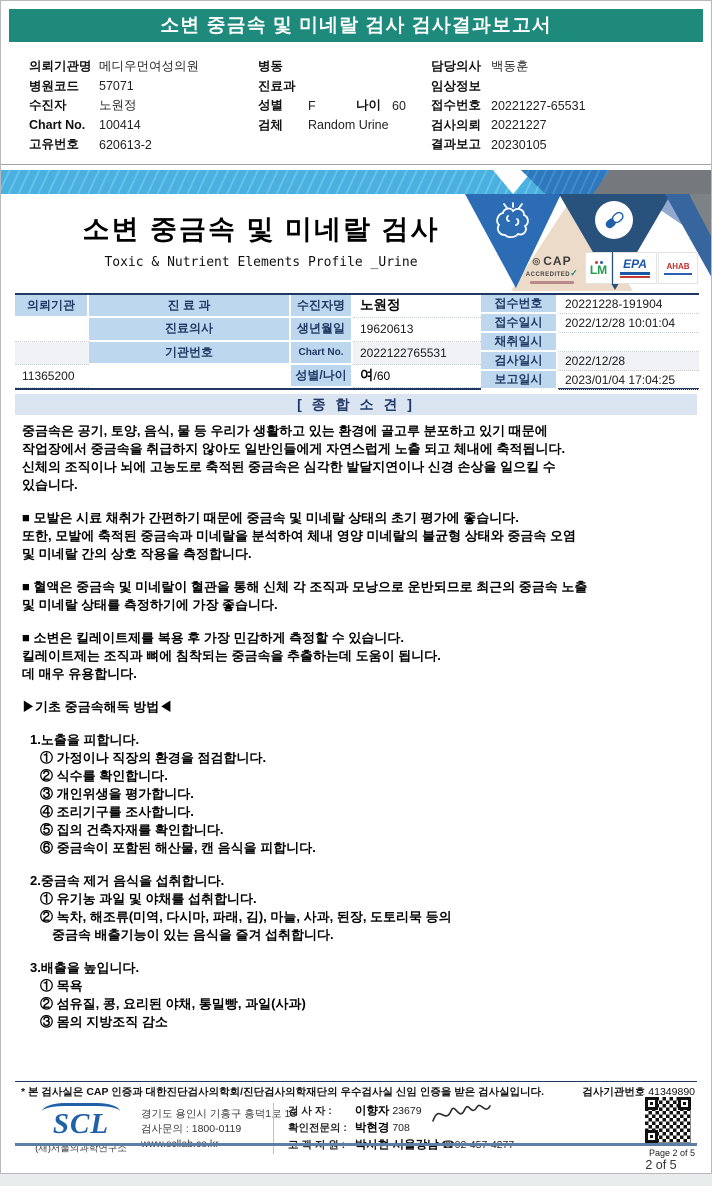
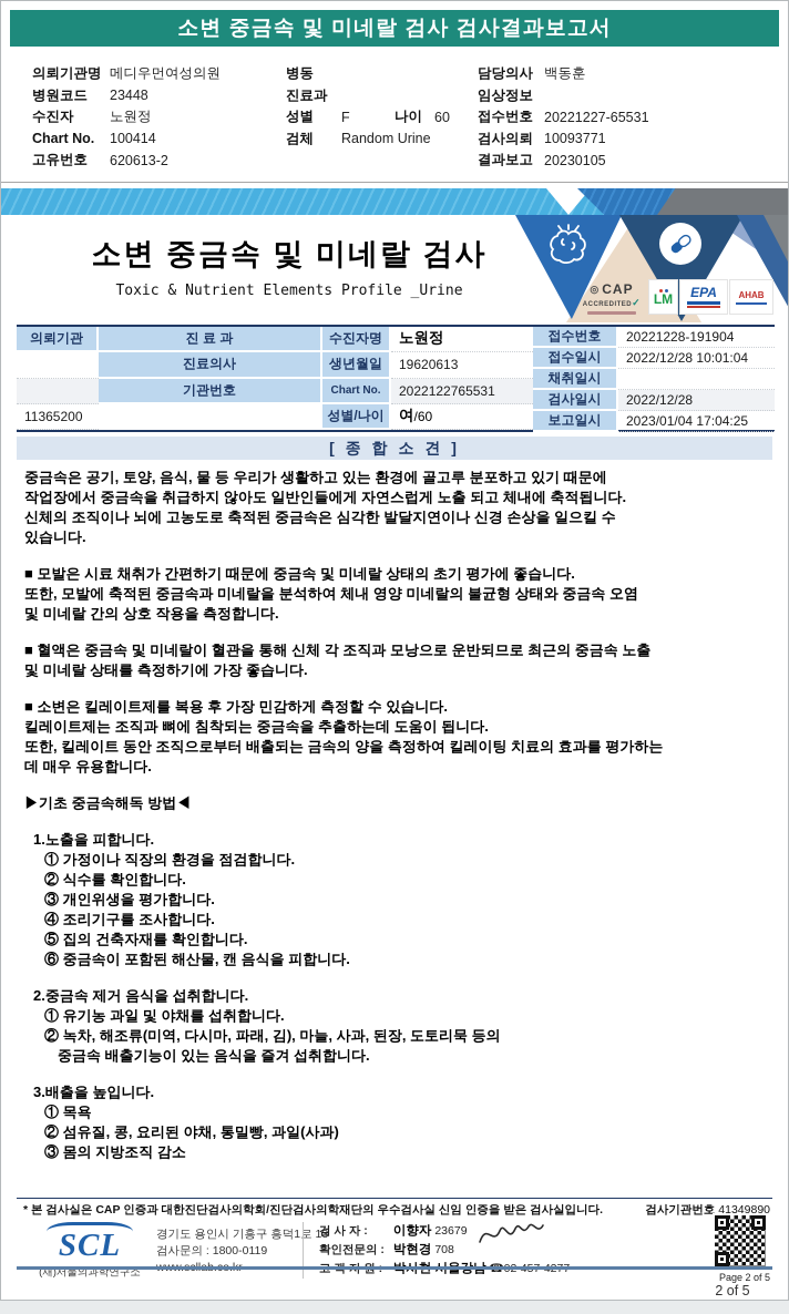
  소변 중금속 및 미네랄 검사 검사결과보고서
  의뢰기관명
  메디우먼여성의원
  병원코드
- 57071
+ 23448
  수진자
  노원정
  Chart No.
  100414
  고유번호
  620613-2
  병동
  진료과
  성별
  F
  나이
  60
  검체
  Random Urine
  담당의사
  백동훈
  임상정보
  접수번호
  20221227-65531
  검사의뢰
- 20221227
+ 10093771
  결과보고
  20230105
  ◎
  CAP
  LM
  EPA
  AHAB
  소변 중금속 및 미네랄 검사
  Toxic & Nutrient Elements Profile _Urine
  의뢰기관
  진 료 과
  진료의사
  기관번호
  11365200
  수진자명
  노원정
  생년월일
  19620613
  Chart No.
  2022122765531
  성별/나이
  여
  /60
  접수번호
  20221228-191904
  접수일시
  2022/12/28 10:01:04
  채취일시
  검사일시
  2022/12/28
  보고일시
  2023/01/04 17:04:25
  [ 종 합 소 견 ]
  중금속은 공기, 토양, 음식, 물 등 우리가 생활하고 있는 환경에 골고루 분포하고 있기 때문에
  작업장에서 중금속을 취급하지 않아도 일반인들에게 자연스럽게 노출 되고 체내에 축적됩니다.
  신체의 조직이나 뇌에 고농도로 축적된 중금속은 심각한 발달지연이나 신경 손상을 일으킬 수
  있습니다.
  ■ 모발은 시료 채취가 간편하기 때문에 중금속 및 미네랄 상태의 초기 평가에 좋습니다.
  또한, 모발에 축적된 중금속과 미네랄을 분석하여 체내 영양 미네랄의 불균형 상태와 중금속 오염
  및 미네랄 간의 상호 작용을 측정합니다.
  ■ 혈액은 중금속 및 미네랄이 혈관을 통해 신체 각 조직과 모낭으로 운반되므로 최근의 중금속 노출
  및 미네랄 상태를 측정하기에 가장 좋습니다.
  ■ 소변은 킬레이트제를 복용 후 가장 민감하게 측정할 수 있습니다.
  킬레이트제는 조직과 뼈에 침착되는 중금속을 추출하는데 도움이 됩니다.
+ 또한, 킬레이트 동안 조직으로부터 배출되는 금속의 양을 측정하여 킬레이팅 치료의 효과를 평가하는
  데 매우 유용합니다.
  ▶기초 중금속해독 방법◀
  1.노출을 피합니다.
  ① 가정이나 직장의 환경을 점검합니다.
  ② 식수를 확인합니다.
  ③ 개인위생을 평가합니다.
  ④ 조리기구를 조사합니다.
  ⑤ 집의 건축자재를 확인합니다.
  ⑥ 중금속이 포함된 해산물, 캔 음식을 피합니다.
  2.중금속 제거 음식을 섭취합니다.
  ① 유기농 과일 및 야채를 섭취합니다.
  ② 녹차, 해조류(미역, 다시마, 파래, 김), 마늘, 사과, 된장, 도토리묵 등의
  중금속 배출기능이 있는 음식을 즐겨 섭취합니다.
  3.배출을 높입니다.
  ① 목욕
  ② 섬유질, 콩, 요리된 야채, 통밀빵, 과일(사과)
  ③ 몸의 지방조직 감소
  * 본 검사실은 CAP 인증과 대한진단검사의학회/진단검사의학재단의 우수검사실 신임 인증을 받은 검사실입니다.
  검사기관번호 41349890
  SCL
  (재)서울의과학연구소
  경기도 용인시 기흥구 흥덕1로 13
  검사문의 : 1800-0119
  검 사 자 : 이향자 23679
  확인전문의 : 박현경 708
  Page 2 of 5
  2 of 5
